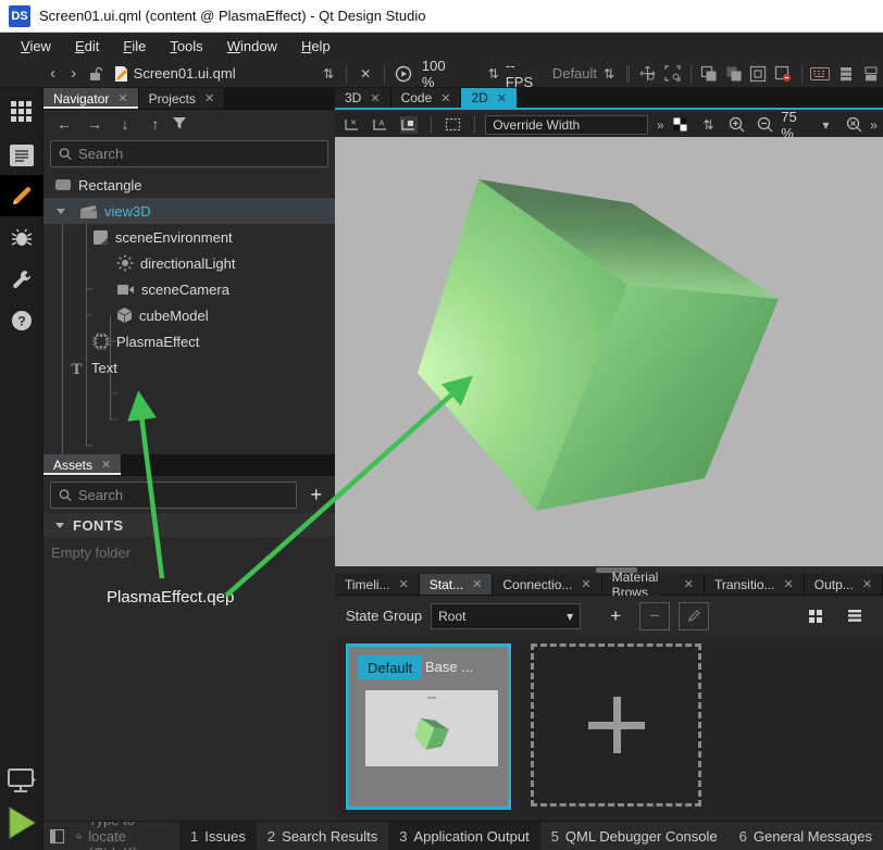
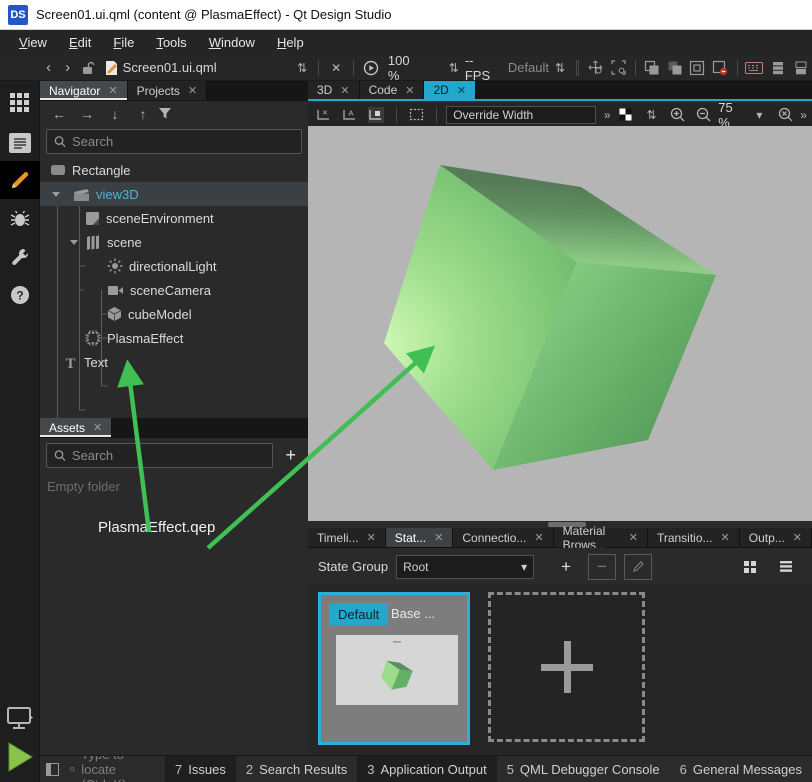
  DS
  Screen01.ui.qml (content @ PlasmaEffect) - Qt Design Studio
  View
  Edit
  File
  Tools
  Window
  Help
  ‹
  ›
  Screen01.ui.qml
  ⇅
  ✕
  100 %
  ⇅
  -- FPS
  Default
  ⇅
  ?
  Navigator
  ✕
  Projects
  ✕
  ←
  →
  ↓
  ↑
  Search
  Rectangle
  view3D
  sceneEnvironment
+ scene
  directionalLight
  sceneCamera
  cubeModel
  PlasmaEffect
  T
  Text
  Assets
  ✕
  Search
  +
- FONTS
  Empty folder
  PlasmaEffect.qep
  3D
  ✕
  Code
  ✕
  2D
  ✕
  A
  Override Width
  »
  ⇅
  75 %
  ▾
  »
  Timeli...
  ✕
  Stat...
  ✕
  Connectio...
  ✕
  Material Brows...
  ✕
  Transitio...
  ✕
  Outp...
  ✕
  State Group
  Root
  ▾
  +
  −
  Default
  Base ...
- 1
+ 7
  Issues
  2
  Search Results
  3
  Application Output
  5
  QML Debugger Console
  6
  General Messages
